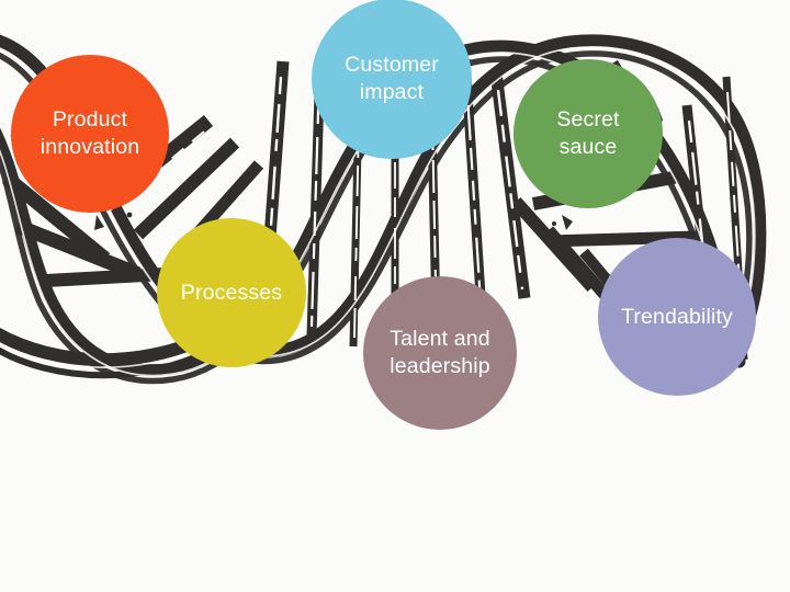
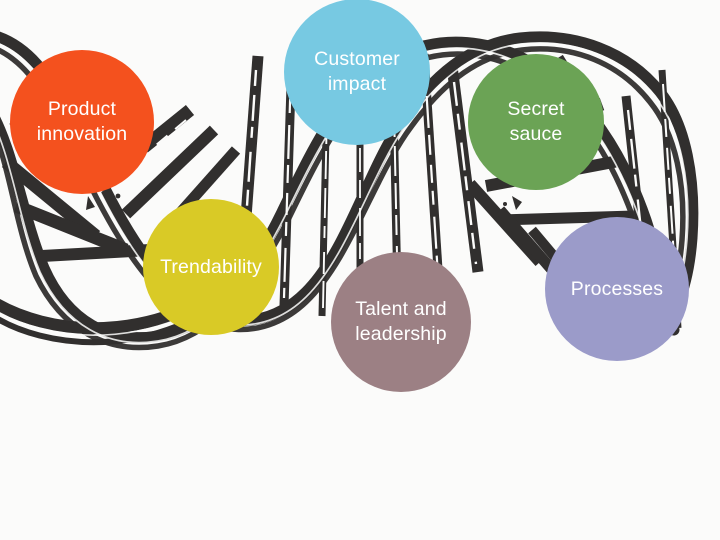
  Product
  innovation
  Customer
  impact
  Secret
  sauce
- Processes
+ Trendability
  Talent and
  leadership
- Trendability
+ Processes
